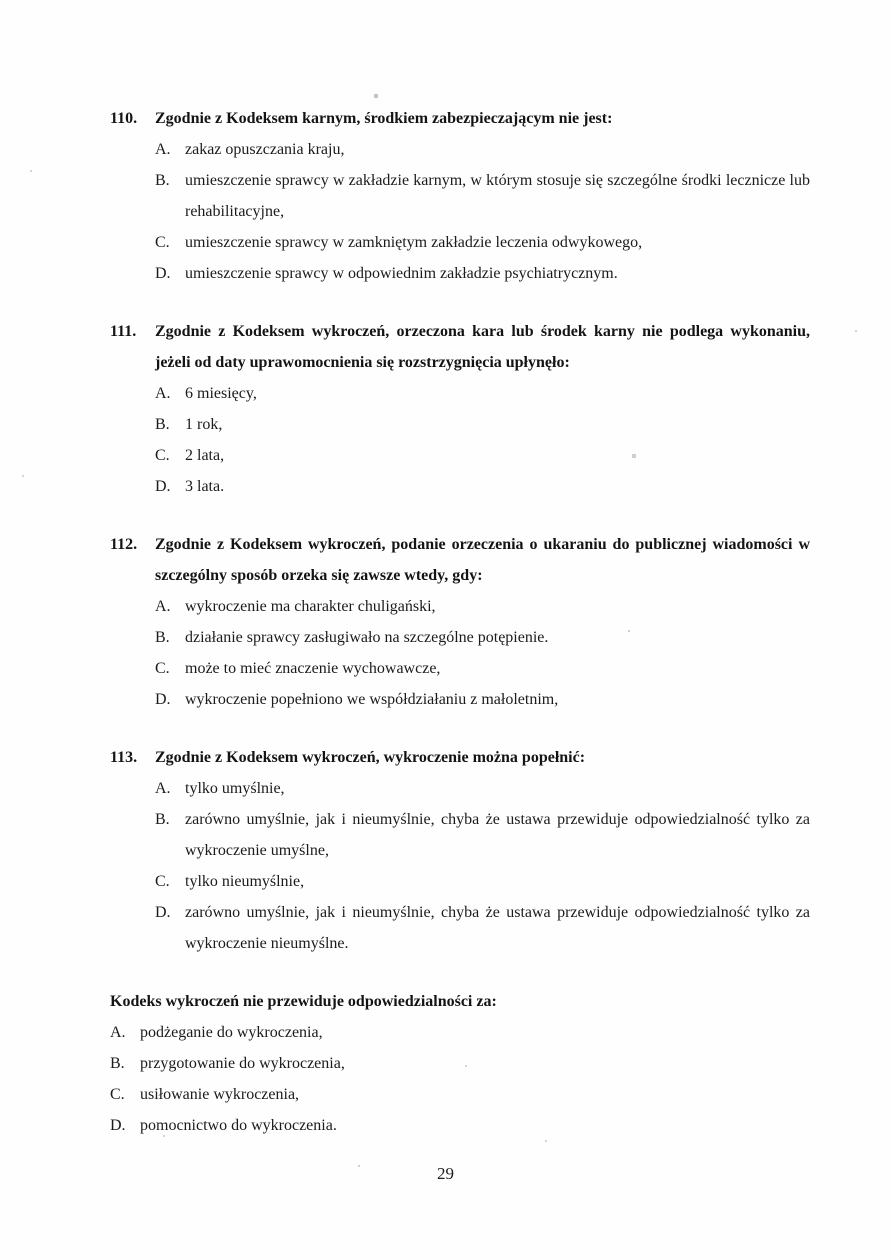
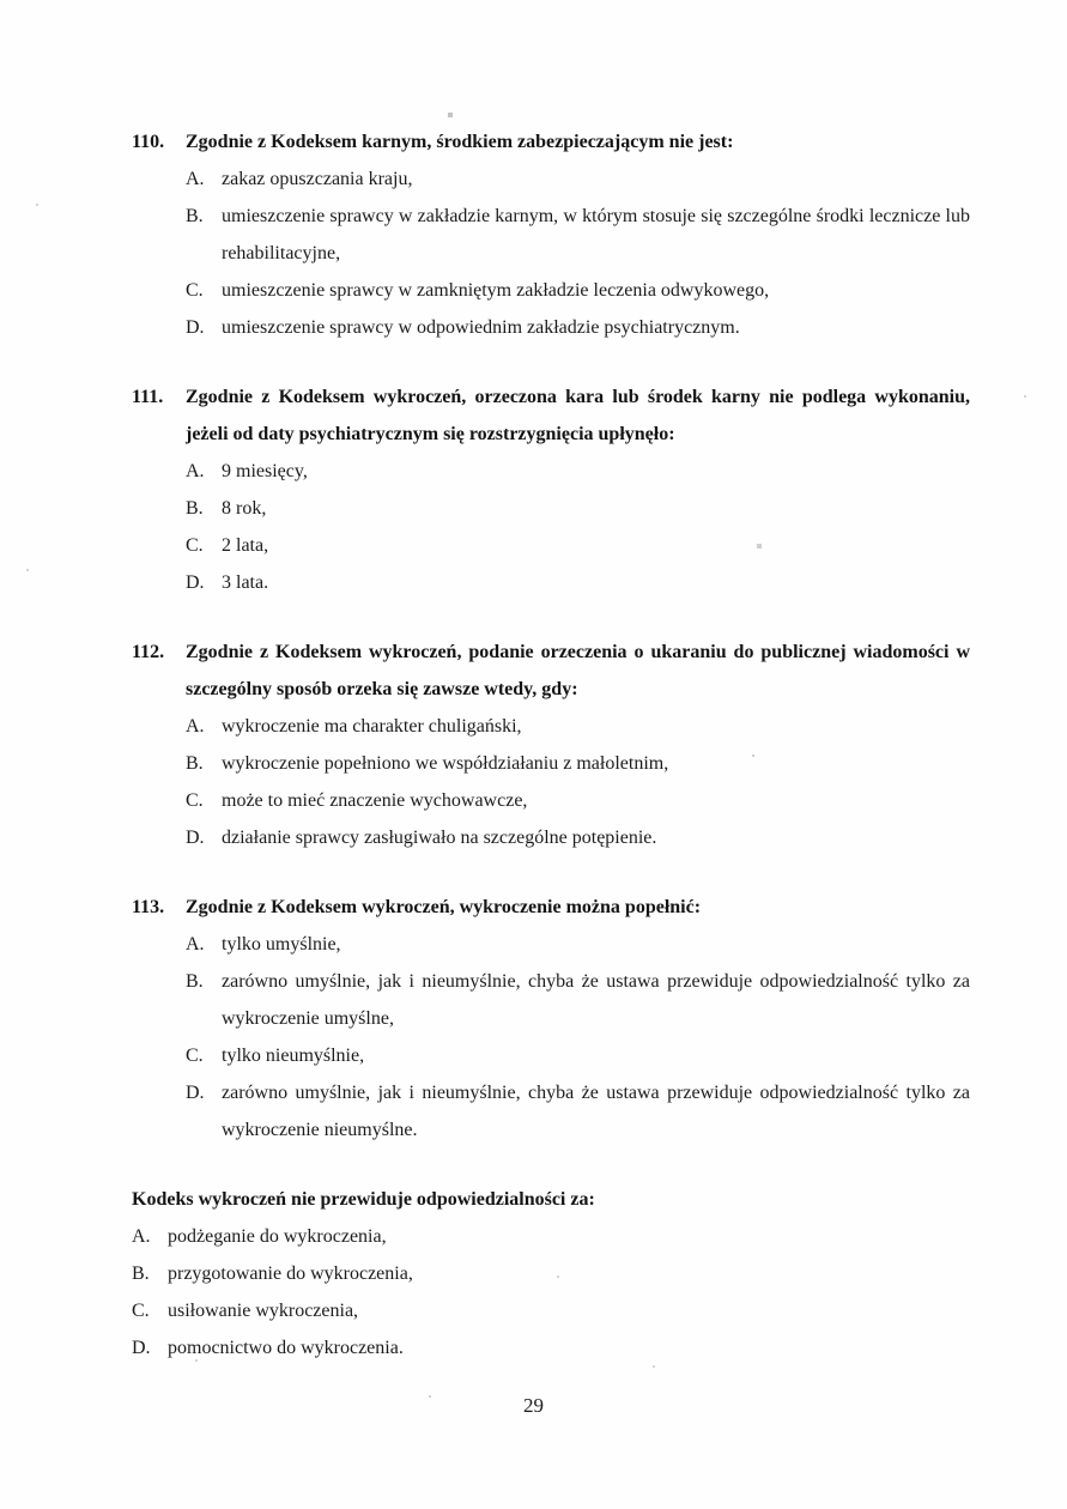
  110.
  Zgodnie z Kodeksem karnym, środkiem zabezpieczającym nie jest:
  A.
  zakaz opuszczania kraju,
  B.
  umieszczenie sprawcy w zakładzie karnym, w którym stosuje się szczególne środki lecznicze lub rehabilitacyjne,
  C.
  umieszczenie sprawcy w zamkniętym zakładzie leczenia odwykowego,
  D.
  umieszczenie sprawcy w odpowiednim zakładzie psychiatrycznym.
  111.
- Zgodnie z Kodeksem wykroczeń, orzeczona kara lub środek karny nie podlega wykonaniu, jeżeli od daty uprawomocnienia się rozstrzygnięcia upłynęło:
+ Zgodnie z Kodeksem wykroczeń, orzeczona kara lub środek karny nie podlega wykonaniu, jeżeli od daty psychiatrycznym się rozstrzygnięcia upłynęło:
  A.
- 6 miesięcy,
+ 9 miesięcy,
  B.
- 1 rok,
+ 8 rok,
  C.
  2 lata,
  D.
  3 lata.
  112.
  Zgodnie z Kodeksem wykroczeń, podanie orzeczenia o ukaraniu do publicznej wiadomości w szczególny sposób orzeka się zawsze wtedy, gdy:
  A.
  wykroczenie ma charakter chuligański,
  B.
- działanie sprawcy zasługiwało na szczególne potępienie.
+ wykroczenie popełniono we współdziałaniu z małoletnim,
  C.
  może to mieć znaczenie wychowawcze,
  D.
- wykroczenie popełniono we współdziałaniu z małoletnim,
+ działanie sprawcy zasługiwało na szczególne potępienie.
  113.
  Zgodnie z Kodeksem wykroczeń, wykroczenie można popełnić:
  A.
  tylko umyślnie,
  B.
  zarówno umyślnie, jak i nieumyślnie, chyba że ustawa przewiduje odpowiedzialność tylko za wykroczenie umyślne,
  C.
  tylko nieumyślnie,
  D.
  zarówno umyślnie, jak i nieumyślnie, chyba że ustawa przewiduje odpowiedzialność tylko za wykroczenie nieumyślne.
  Kodeks wykroczeń nie przewiduje odpowiedzialności za:
  A.
  podżeganie do wykroczenia,
  B.
  przygotowanie do wykroczenia,
  C.
  usiłowanie wykroczenia,
  D.
  pomocnictwo do wykroczenia.
  29
